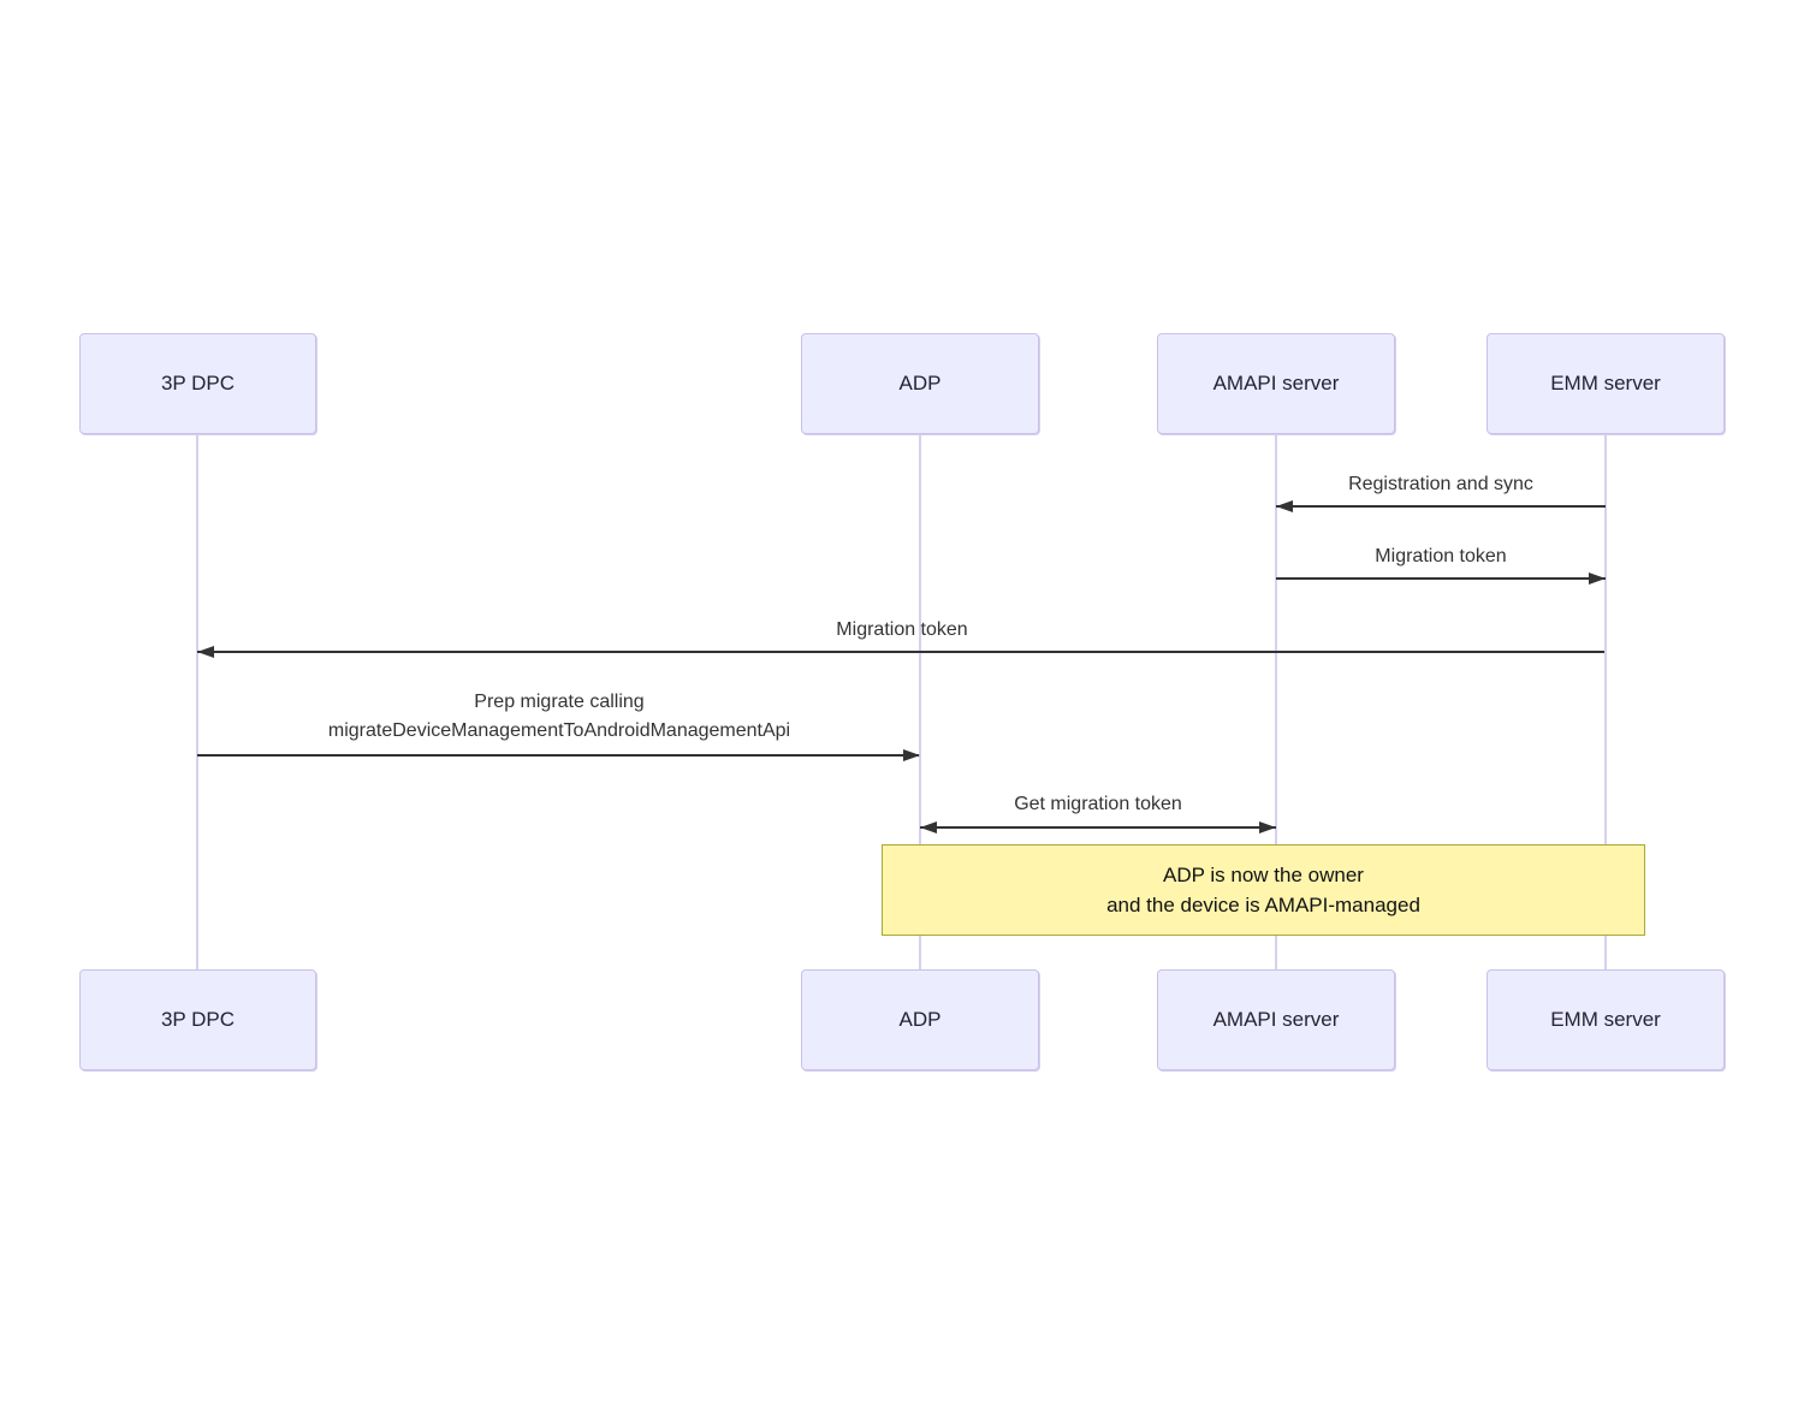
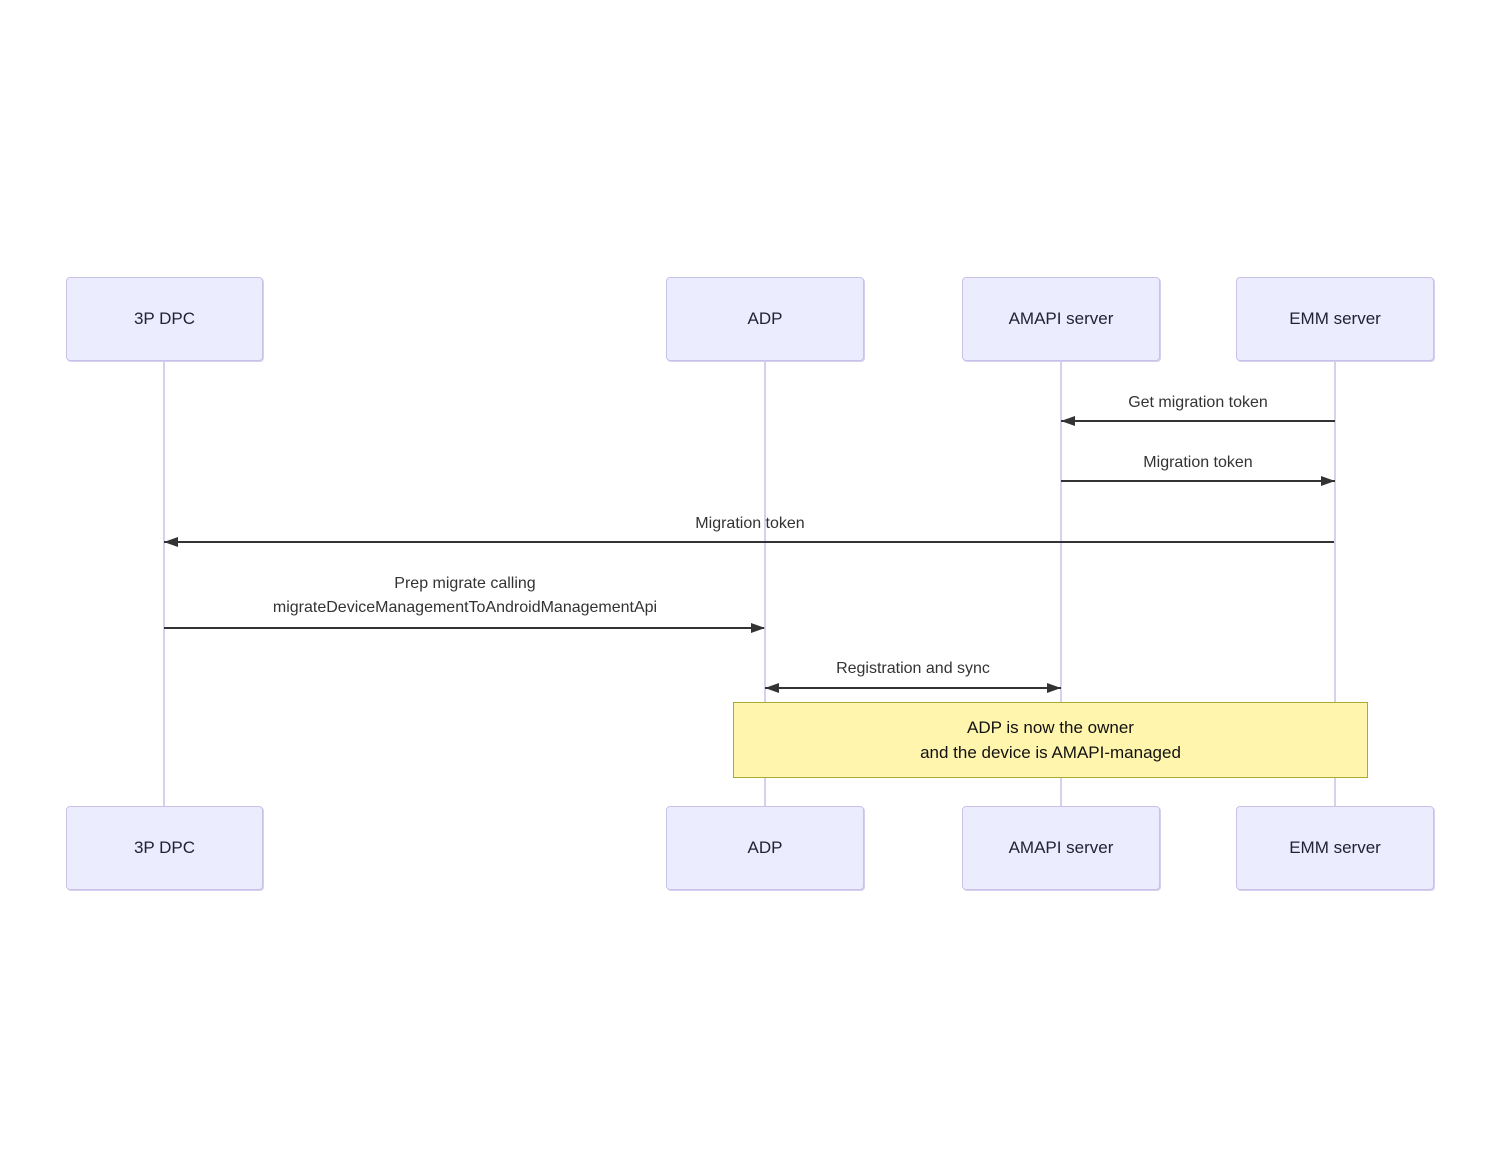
  3P DPC
  ADP
  AMAPI server
  EMM server
- Registration and sync
+ Get migration token
  Migration token
  Migration token
  Prep migrate calling
  migrateDeviceManagementToAndroidManagementApi
- Get migration token
+ Registration and sync
  ADP is now the owner
  and the device is AMAPI-managed
  3P DPC
  ADP
  AMAPI server
  EMM server
